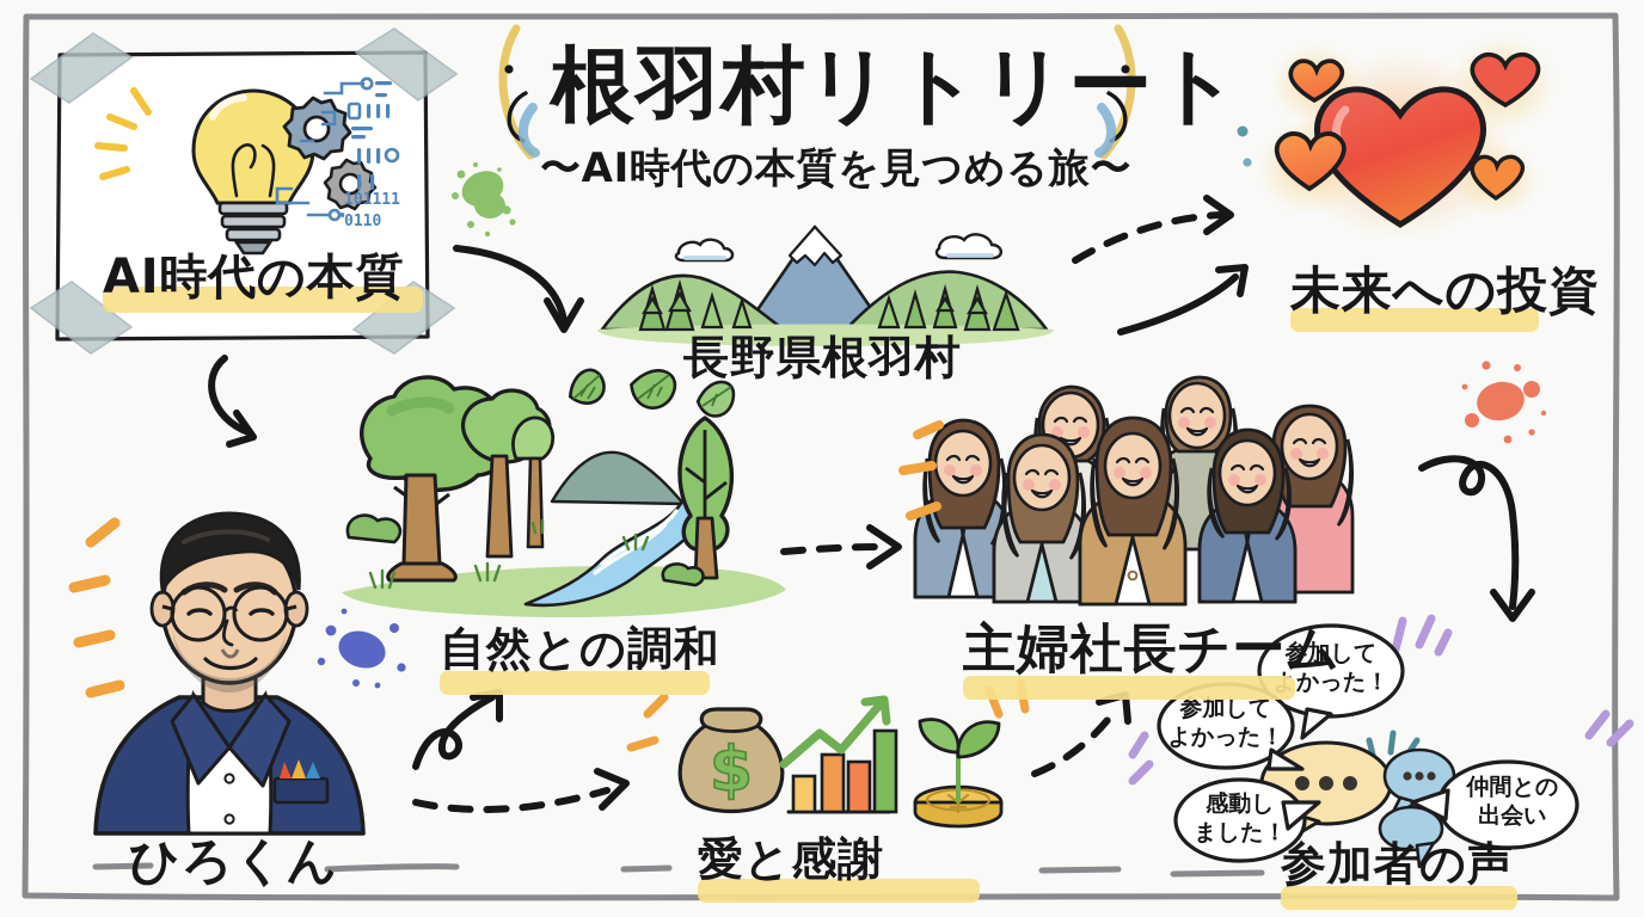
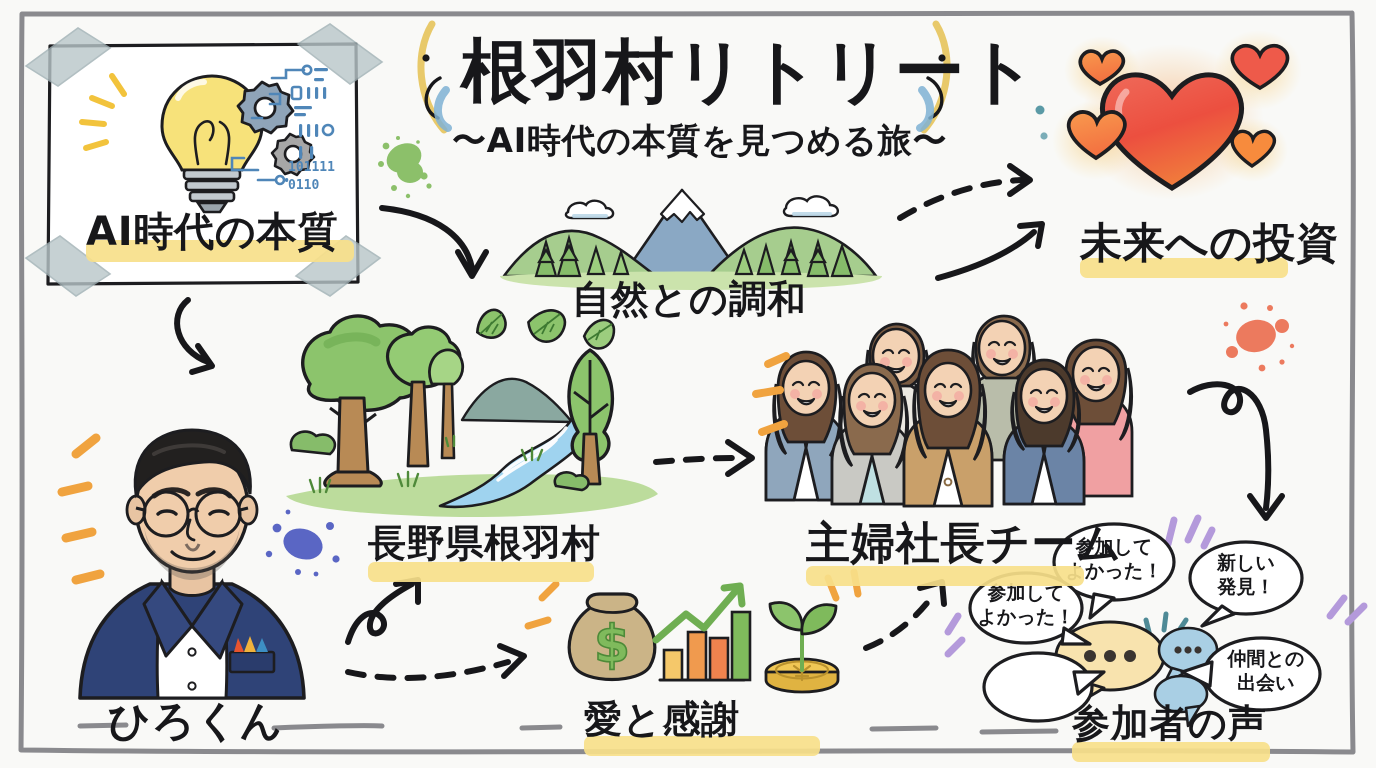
  根羽村リトリート
  〜AI時代の本質を見つめる旅〜
  101111
  0110
  AI時代の本質
- 長野県根羽村
+ 自然との調和
  未来への投資
- 自然との調和
+ 長野県根羽村
  ひろくん
  主婦社長チーム
  $
  愛と感謝
  参加して
  かった！
+ 新しい
+ 発見！
  参加して
  よかった！
- 感動し
- ました！
  仲間との
  出会い
  参加者の声
